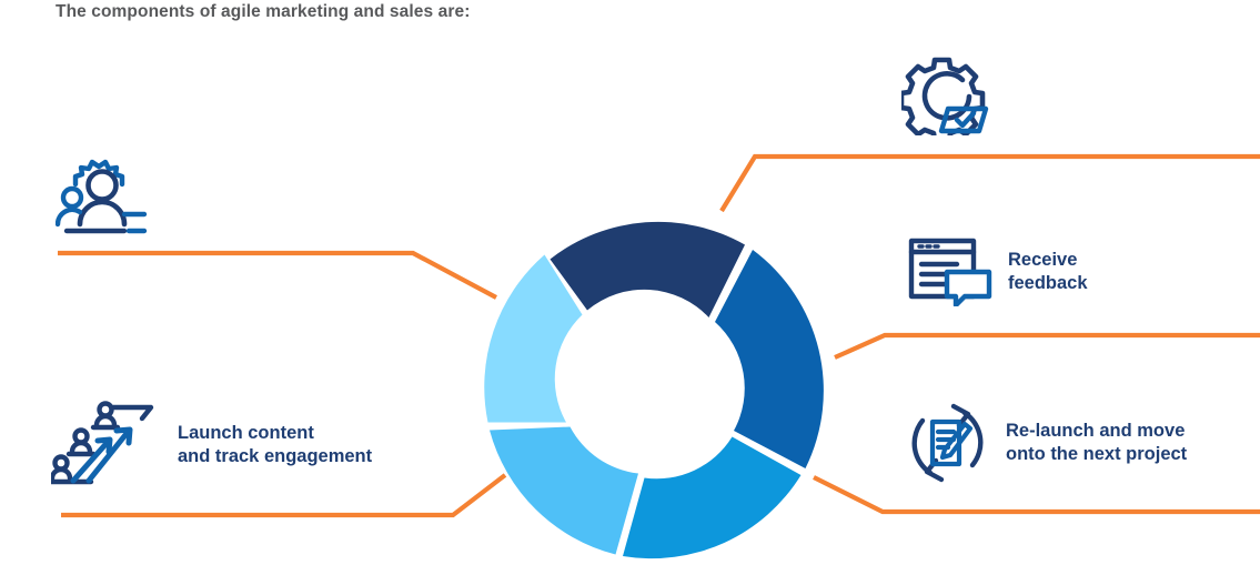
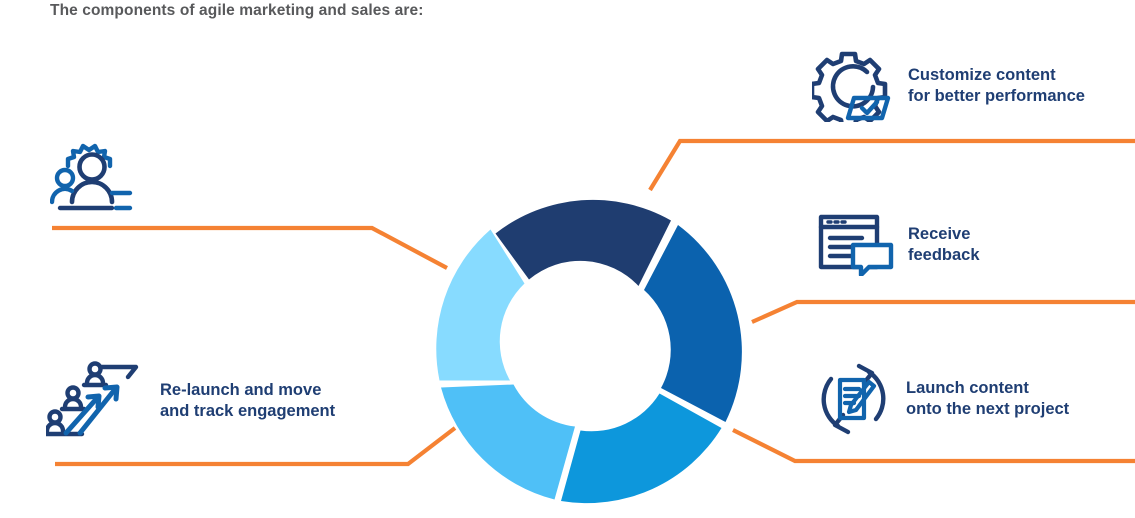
  The components of agile marketing and sales are:
- Launch content
+ Re-launch and move
  and track engagement
+ Customize content
+ for better performance
  Receive
  feedback
- Re-launch and move
+ Launch content
  onto the next project
